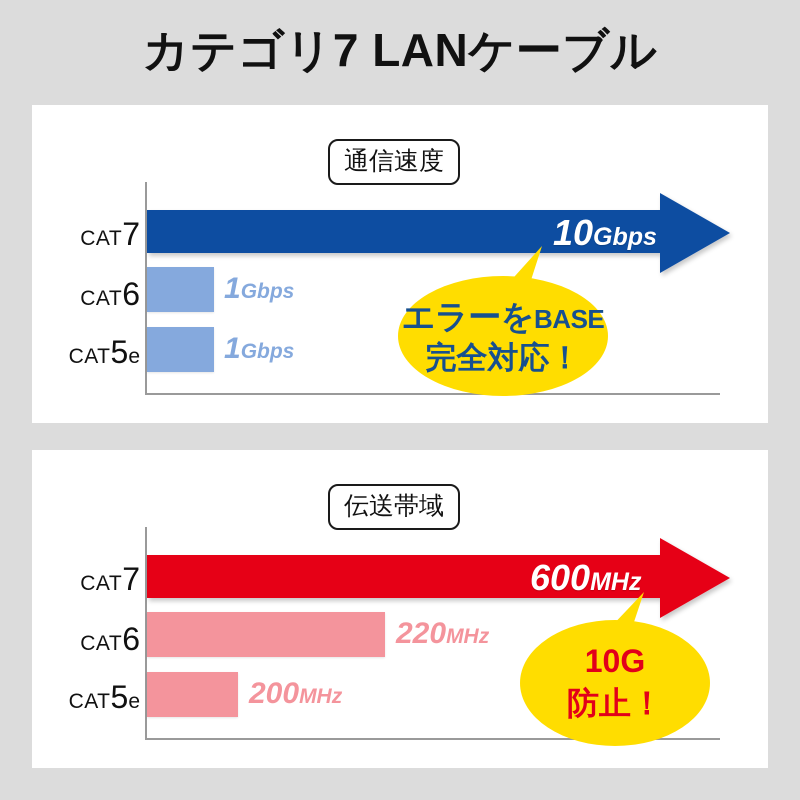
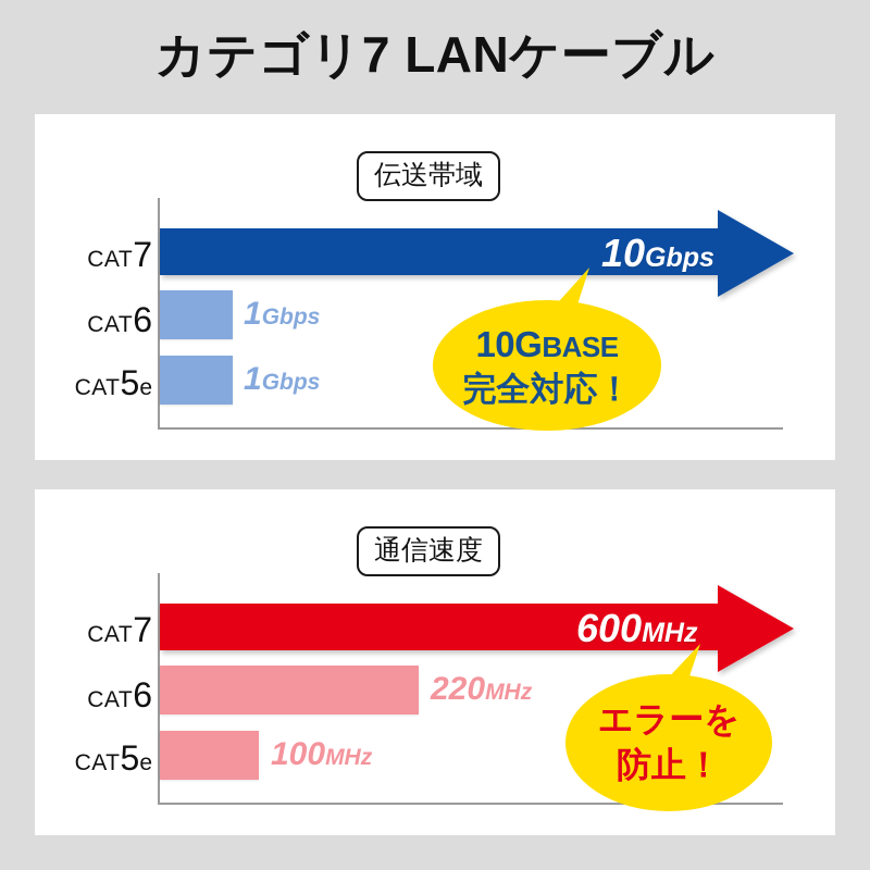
  カテゴリ7 LANケーブル
- 通信速度
+ 伝送帯域
  CAT7
  CAT6
  CAT5e
  10Gbps
  1Gbps
  1Gbps
- エラーをBASE
+ 10GBASE
  完全対応！
- 伝送帯域
+ 通信速度
  CAT7
  CAT6
  CAT5e
  600MHz
  220MHz
- 200MHz
+ 100MHz
- 10G
+ エラーを
  防止！
